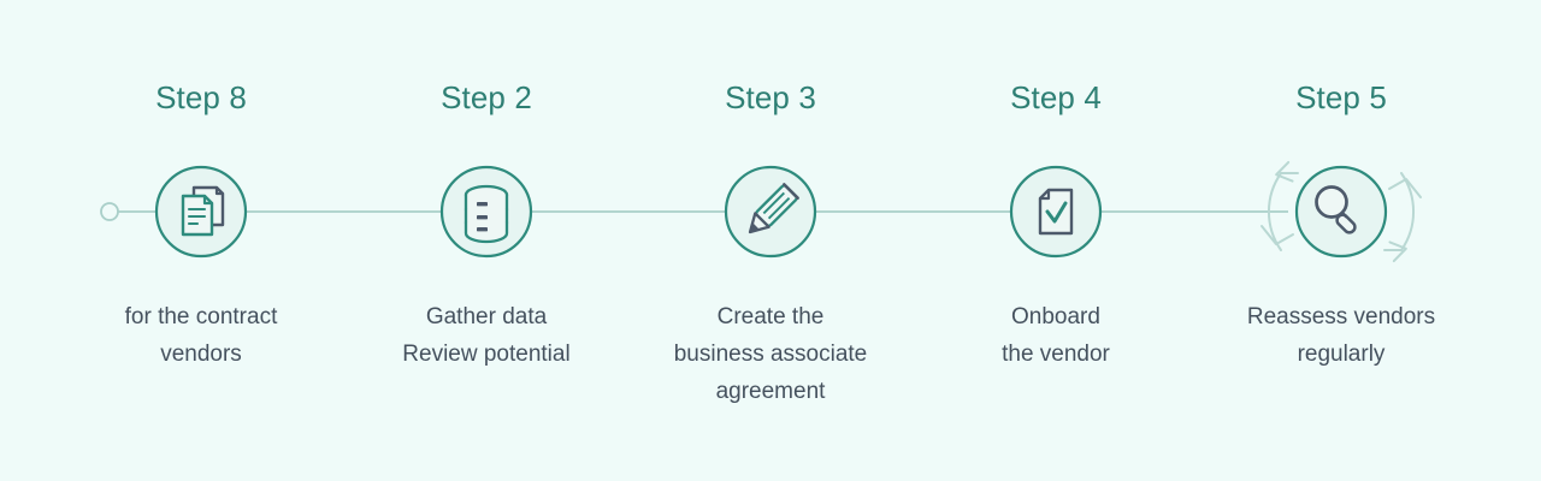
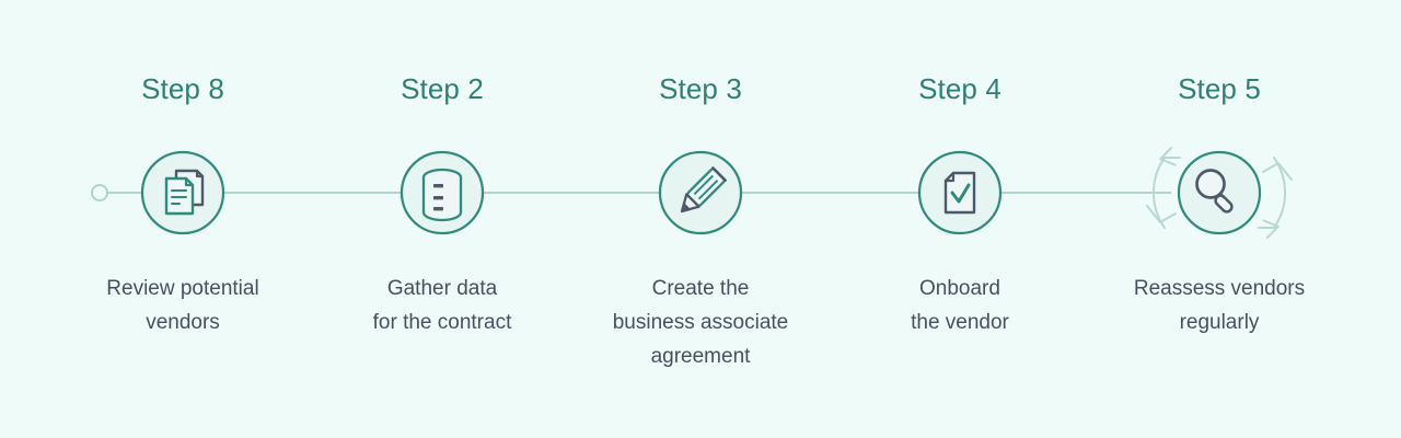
  Step 8
  Step 2
  Step 3
  Step 4
  Step 5
- for the contract
+ Review potential
  vendors
  Gather data
- Review potential
+ for the contract
  Create the
  business associate
  agreement
  Onboard
  the vendor
  Reassess vendors
  regularly
